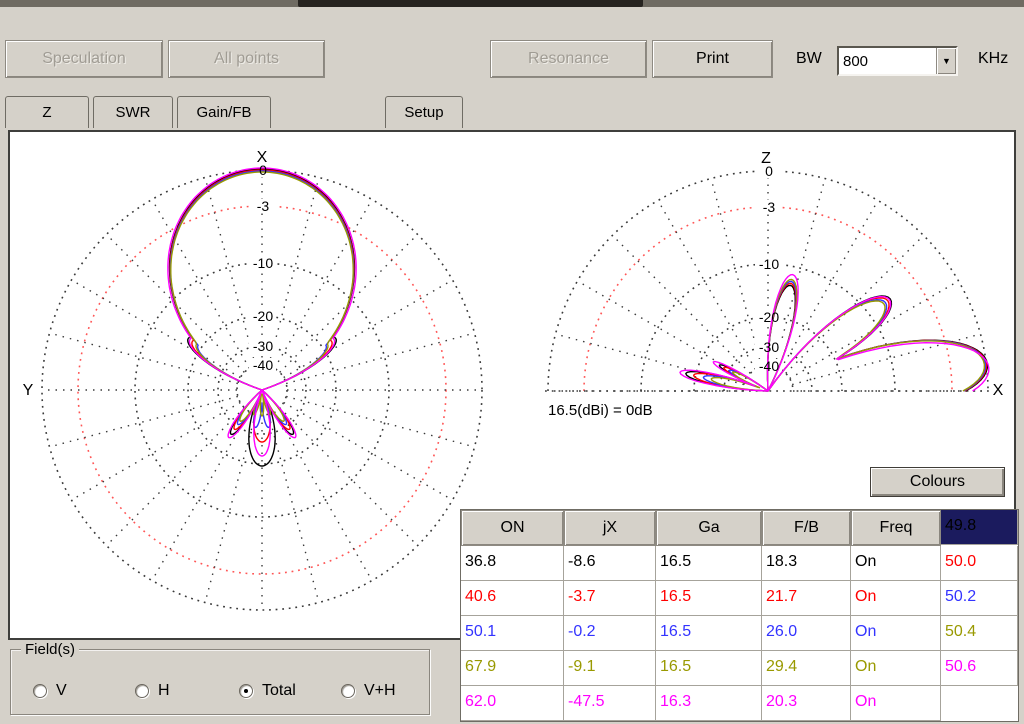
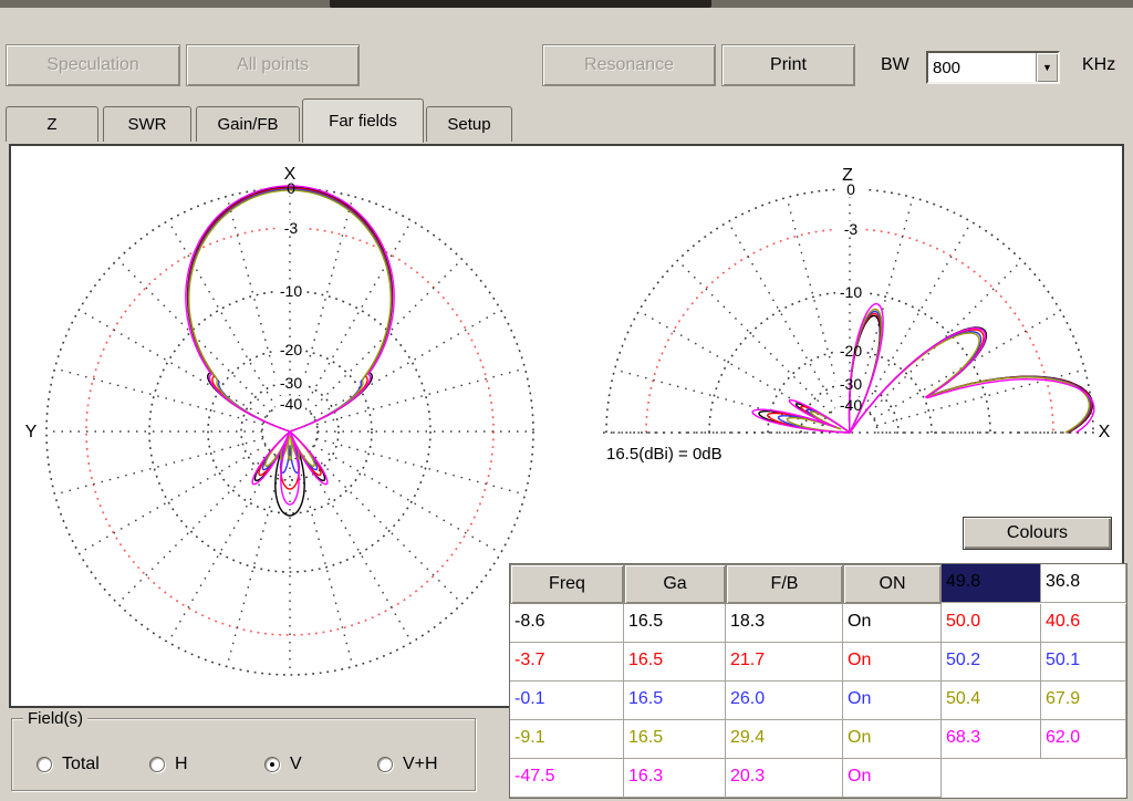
  Speculation
  All points
  Resonance
  Print
  BW
  800
  ▼
  KHz
  Z
  SWR
  Gain/FB
+ Far fields
  Setup
  0
  -3
  -10
  -20
  -30
  -40
  X
  Y
  0
  -3
  -10
  -20
  -30
  -40
  Z
  X
  16.5(dBi) = 0dB
  Colours
- ON
+ Freq
- jX
  Ga
  F/B
- Freq
+ ON
  49.8
  36.8
  -8.6
  16.5
  18.3
  On
  50.0
  40.6
  -3.7
  16.5
  21.7
  On
  50.2
  50.1
- -0.2
+ -0.1
  16.5
  26.0
  On
  50.4
  67.9
  -9.1
  16.5
  29.4
  On
- 50.6
+ 68.3
  62.0
  -47.5
  16.3
  20.3
  On
  Field(s)
- V
+ Total
  H
- Total
+ V
  V+H
